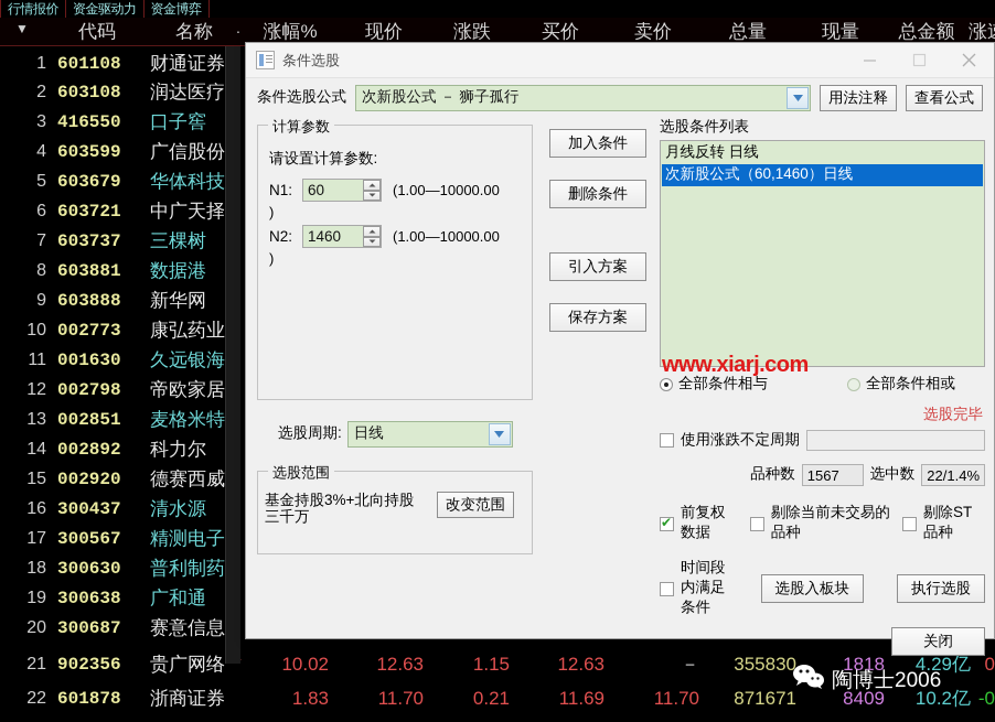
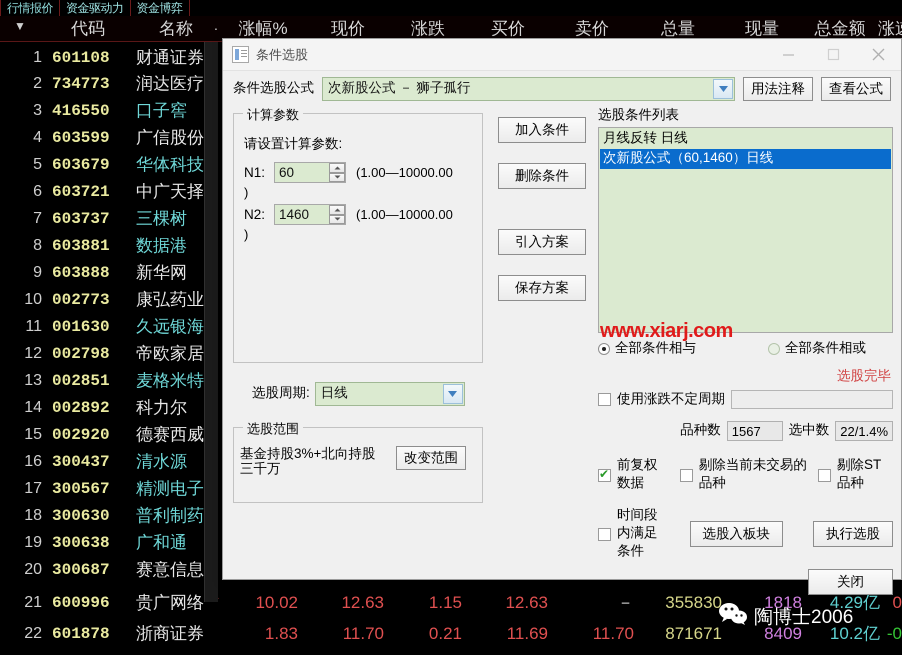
  行情报价
  资金驱动力
  资金博弈
  ▼
  代码
  名称
  ·
  涨幅%
  现价
  涨跌
  买价
  卖价
  总量
  现量
  总金额
  1
  601108
  财通证券
  2
- 603108
+ 734773
  润达医疗
  3
  416550
  口子窖
  4
  603599
  广信股份
  5
  603679
  华体科技
  6
  603721
  中广天择
  7
  603737
  三棵树
  8
  603881
  数据港
  9
  603888
  新华网
  10
  002773
  康弘药业
  11
  001630
  久远银海
  12
  002798
  帝欧家居
  13
  002851
  麦格米特
  14
  002892
  科力尔
  15
  002920
  德赛西威
  16
  300437
  清水源
  17
  300567
  精测电子
  18
  300630
  普利制药
  19
  300638
  广和通
  20
  300687
  赛意信息
  21
- 902356
+ 600996
  贵广网络
  10.02
  12.63
  1.15
  12.63
  －
  355830
  1818
  4.29亿
  0
  22
  601878
  浙商证券
  1.83
  11.70
  0.21
  11.69
  11.70
  871671
  8409
  10.2亿
  -0
  陶博士2006
  条件选股
  条件选股公式
  次新股公式 － 狮子孤行
  用法注释
  查看公式
  计算参数
  请设置计算参数:
  N1:
  60
  (1.00—10000.00
  )
  N2:
  1460
  (1.00—10000.00
  )
  选股周期:
  日线
  选股范围
  基金持股3%+北向持股
  三千万
  改变范围
  加入条件
  删除条件
  引入方案
  保存方案
  选股条件列表
  月线反转 日线
  次新股公式（60,1460）日线
  全部条件相与
  全部条件相或
  选股完毕
  使用涨跌不定周期
  品种数
  1567
  选中数
  22/1.4%
  前复权数据
  剔除当前未交易的品种
  剔除ST品种
  时间段内满足条件
  选股入板块
  执行选股
  关闭
  www.xiarj.com
